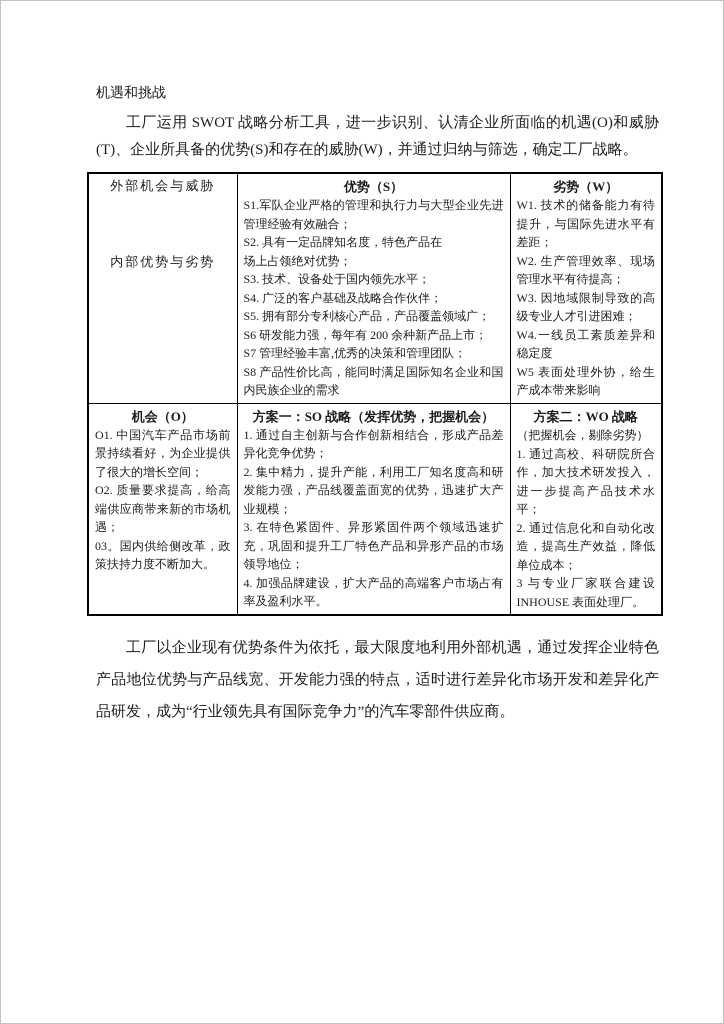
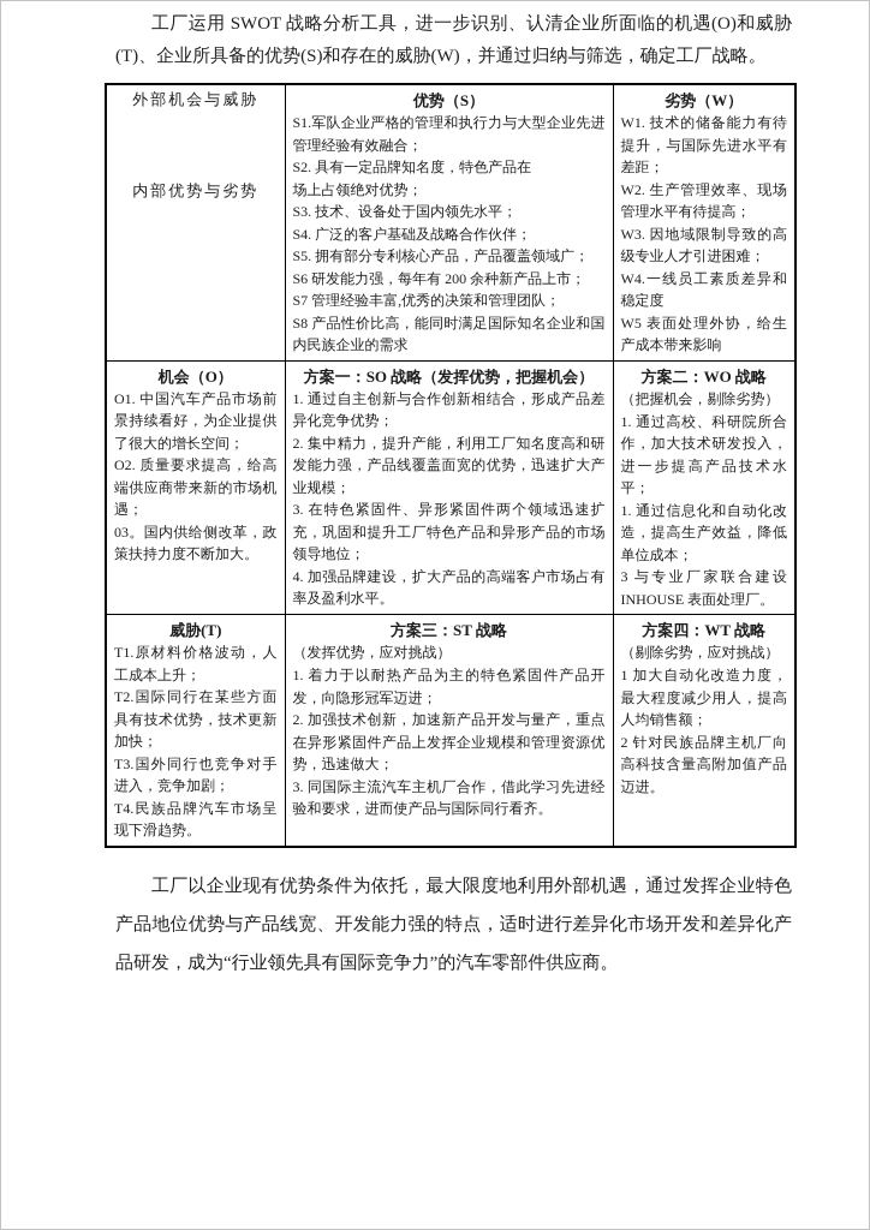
- 机遇和挑战
  工厂运用 SWOT 战略分析工具，进一步识别、认清企业所面临的机遇(O)和威胁(T)、企业所具备的优势(S)和存在的威胁(W)，并通过归纳与筛选，确定工厂战略。
  外部机会与威胁 内部优势与劣势	优势（S） S1.军队企业严格的管理和执行力与大型企业先进管理经验有效融合；S2. 具有一定品牌知名度，特色产品在 场上占领绝对优势；S3. 技术、设备处于国内领先水平；S4. 广泛的客户基础及战略合作伙伴；S5. 拥有部分专利核心产品，产品覆盖领域广；S6 研发能力强，每年有 200 余种新产品上市；S7 管理经验丰富,优秀的决策和管理团队；S8 产品性价比高，能同时满足国际知名企业和国内民族企业的需求	劣势（W） W1. 技术的储备能力有待提升，与国际先进水平有差距；W2. 生产管理效率、现场管理水平有待提高；W3. 因地域限制导致的高级专业人才引进困难；W4.一线员工素质差异和稳定度W5 表面处理外协，给生产成本带来影响
- 机会（O） O1. 中国汽车产品市场前景持续看好，为企业提供了很大的增长空间；O2. 质量要求提高，给高端供应商带来新的市场机遇；03。国内供给侧改革，政策扶持力度不断加大。	方案一：SO 战略（发挥优势，把握机会） 1. 通过自主创新与合作创新相结合，形成产品差异化竞争优势；2. 集中精力，提升产能，利用工厂知名度高和研发能力强，产品线覆盖面宽的优势，迅速扩大产业规模；3. 在特色紧固件、异形紧固件两个领域迅速扩充，巩固和提升工厂特色产品和异形产品的市场领导地位；4. 加强品牌建设，扩大产品的高端客户市场占有率及盈利水平。	方案二：WO 战略 （把握机会，剔除劣势） 1. 通过高校、科研院所合作，加大技术研发投入，进一步提高产品技术水平；2. 通过信息化和自动化改造，提高生产效益，降低单位成本；3 与专业厂家联合建设 INHOUSE 表面处理厂。
+ 机会（O） O1. 中国汽车产品市场前景持续看好，为企业提供了很大的增长空间；O2. 质量要求提高，给高端供应商带来新的市场机遇；03。国内供给侧改革，政策扶持力度不断加大。	方案一：SO 战略（发挥优势，把握机会） 1. 通过自主创新与合作创新相结合，形成产品差异化竞争优势；2. 集中精力，提升产能，利用工厂知名度高和研发能力强，产品线覆盖面宽的优势，迅速扩大产业规模；3. 在特色紧固件、异形紧固件两个领域迅速扩充，巩固和提升工厂特色产品和异形产品的市场领导地位；4. 加强品牌建设，扩大产品的高端客户市场占有率及盈利水平。	方案二：WO 战略 （把握机会，剔除劣势） 1. 通过高校、科研院所合作，加大技术研发投入，进一步提高产品技术水平；1. 通过信息化和自动化改造，提高生产效益，降低单位成本；3 与专业厂家联合建设 INHOUSE 表面处理厂。
+ 威胁(T) T1.原材料价格波动，人工成本上升；T2.国际同行在某些方面具有技术优势，技术更新加快；T3.国外同行也竞争对手进入，竞争加剧；T4.民族品牌汽车市场呈现下滑趋势。	方案三：ST 战略 （发挥优势，应对挑战） 1. 着力于以耐热产品为主的特色紧固件产品开发，向隐形冠军迈进；2. 加强技术创新，加速新产品开发与量产，重点在异形紧固件产品上发挥企业规模和管理资源优势，迅速做大；3. 同国际主流汽车主机厂合作，借此学习先进经验和要求，进而使产品与国际同行看齐。	方案四：WT 战略 （剔除劣势，应对挑战） 1 加大自动化改造力度，最大程度减少用人，提高人均销售额；2 针对民族品牌主机厂向高科技含量高附加值产品迈进。
  工厂以企业现有优势条件为依托，最大限度地利用外部机遇，通过发挥企业特色产品地位优势与产品线宽、开发能力强的特点，适时进行差异化市场开发和差异化产品研发，成为“行业领先具有国际竞争力”的汽车零部件供应商。
